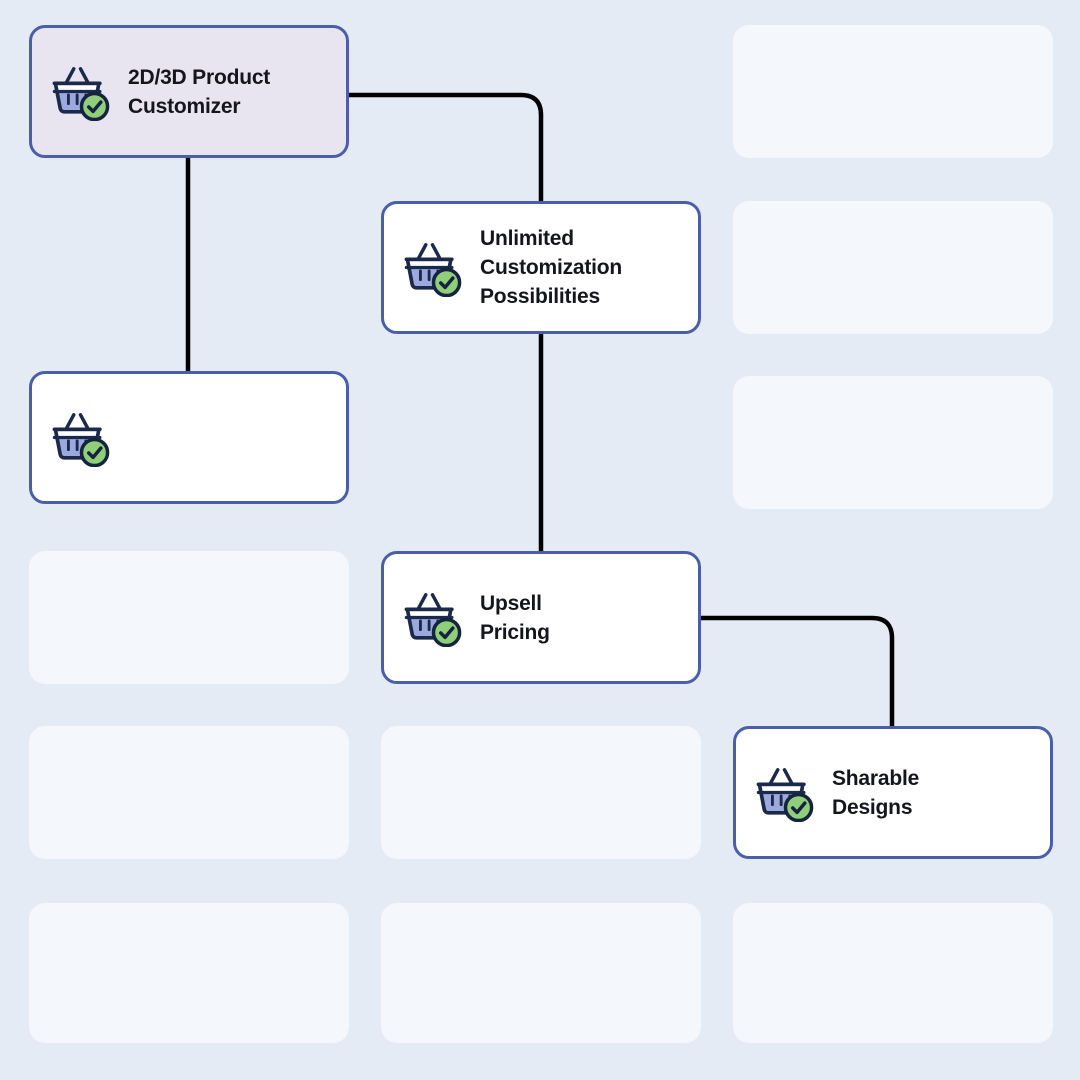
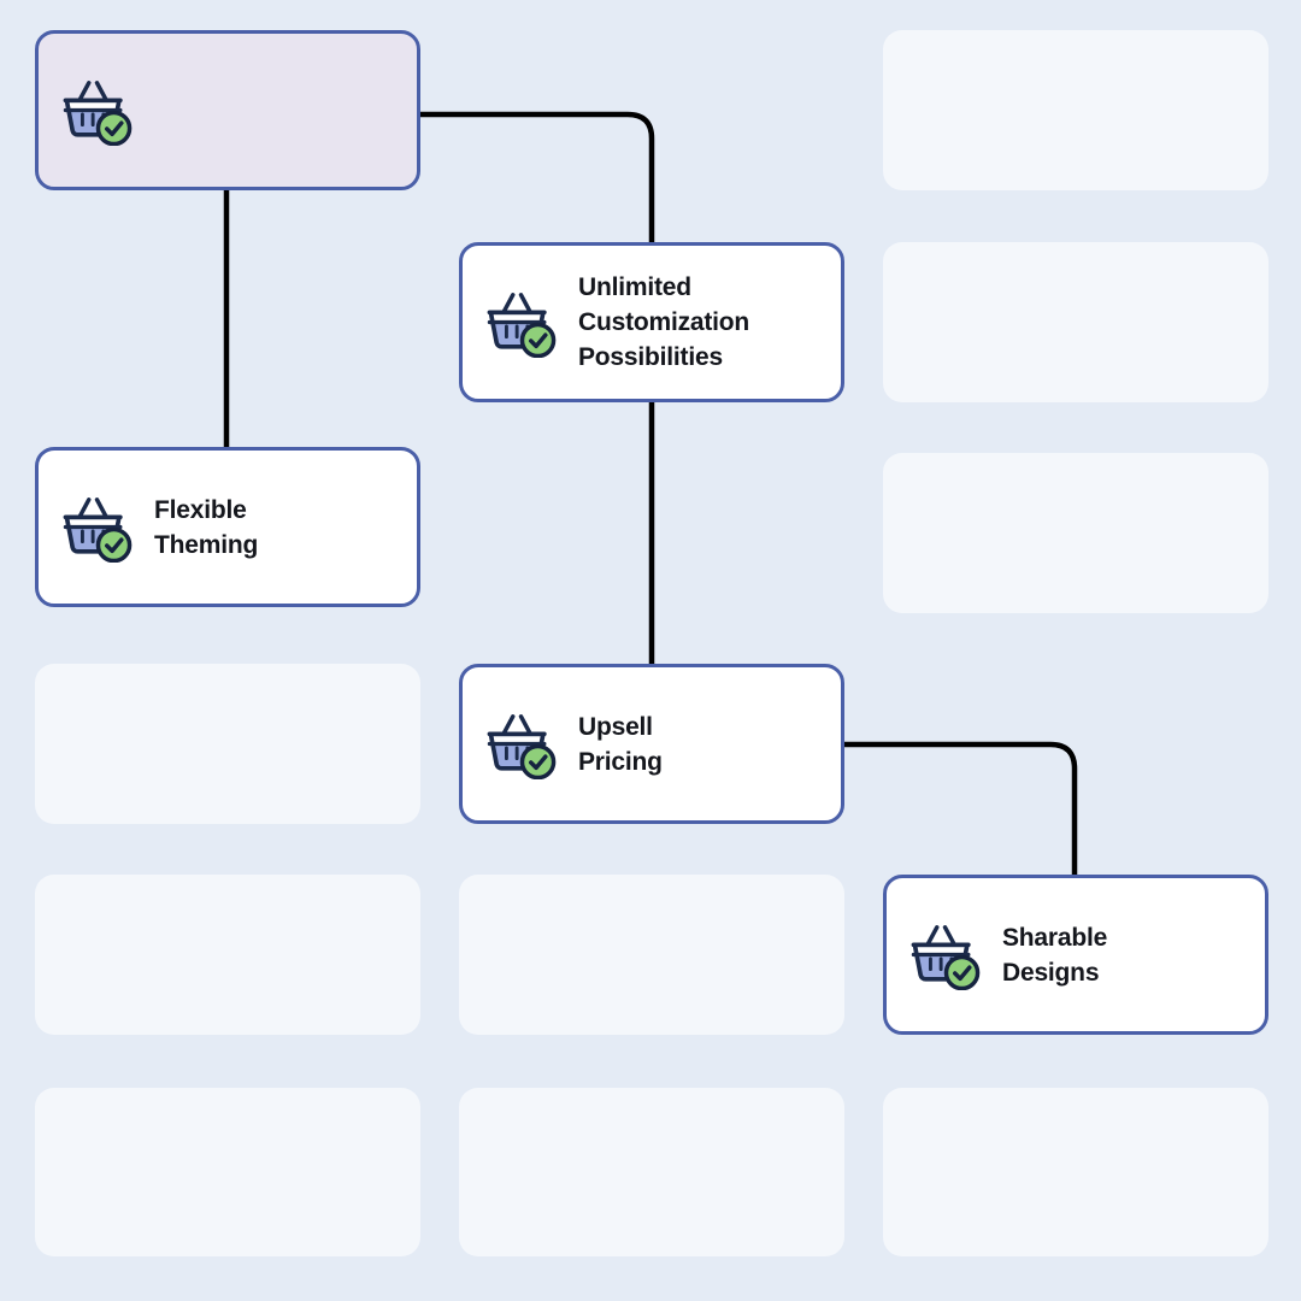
- 2D/3D Product
- Customizer
  Unlimited
  Customization
  Possibilities
+ Flexible
+ Theming
  Upsell
  Pricing
  Sharable
  Designs
